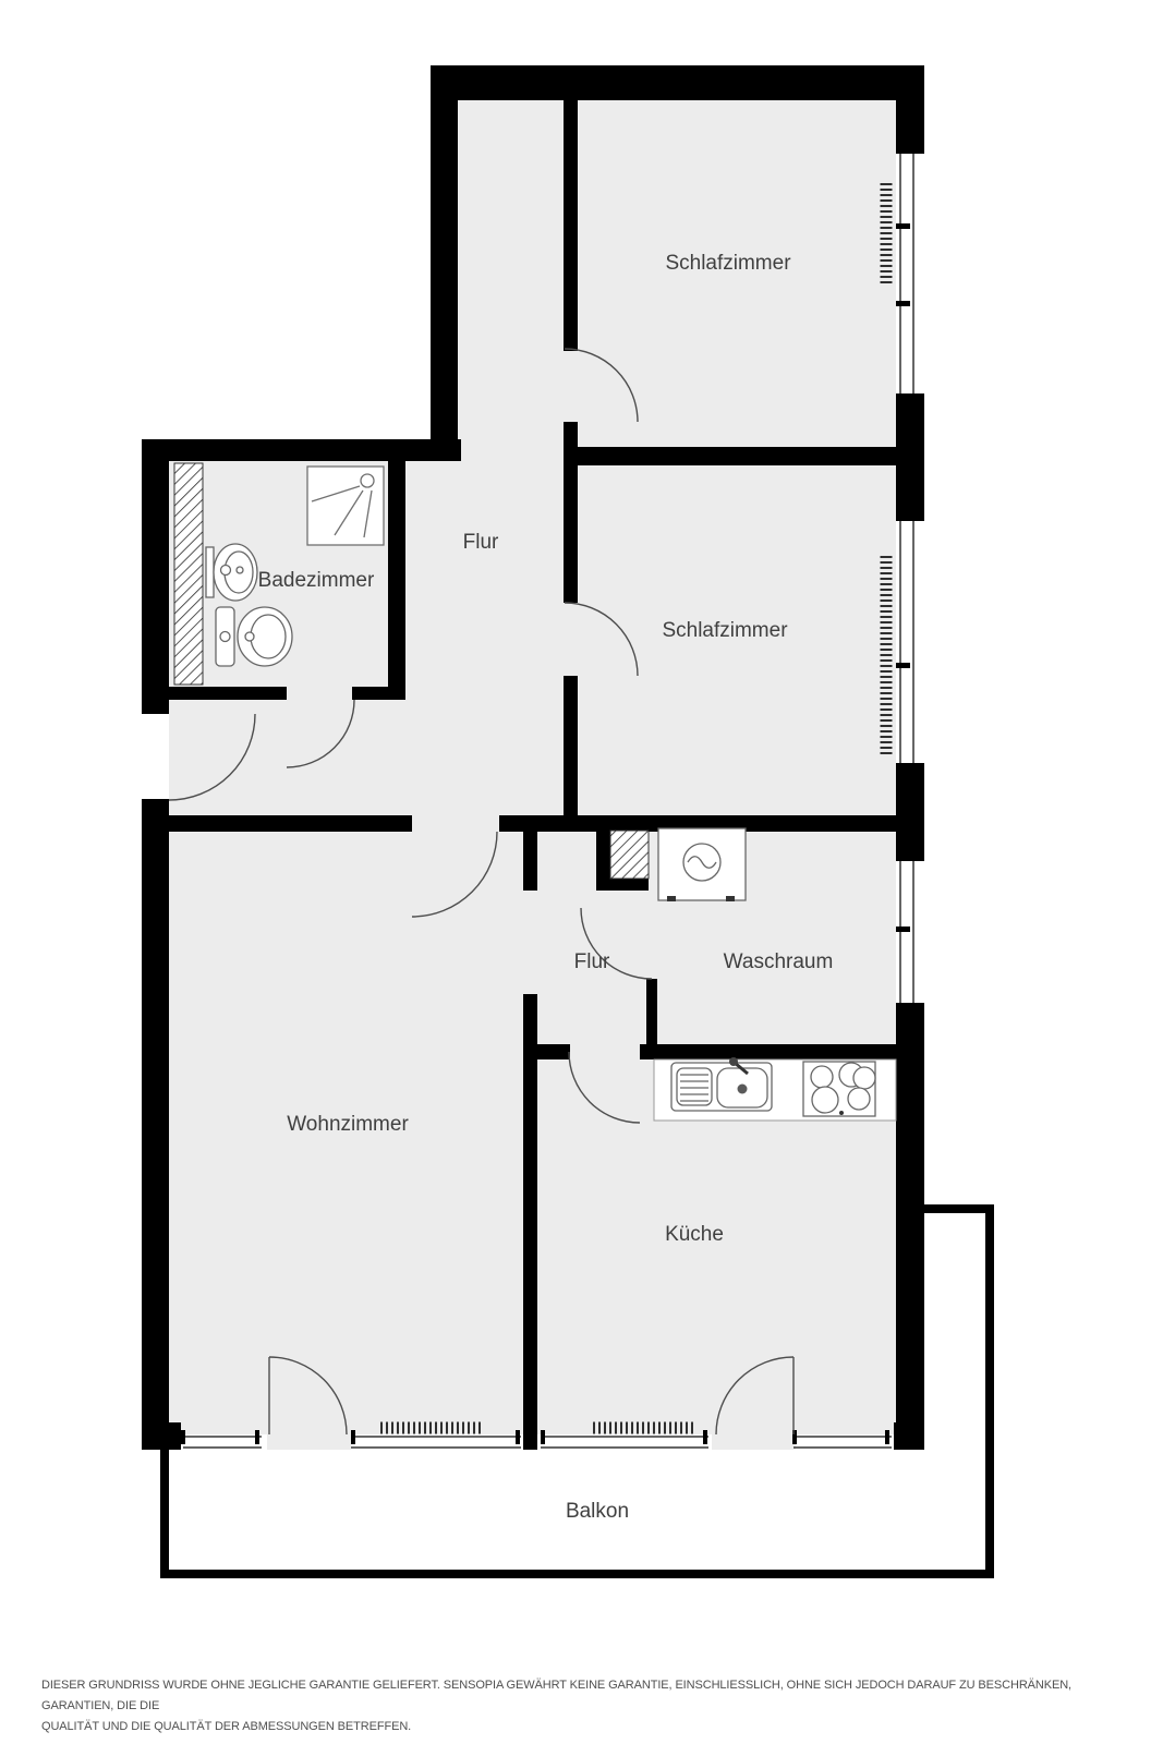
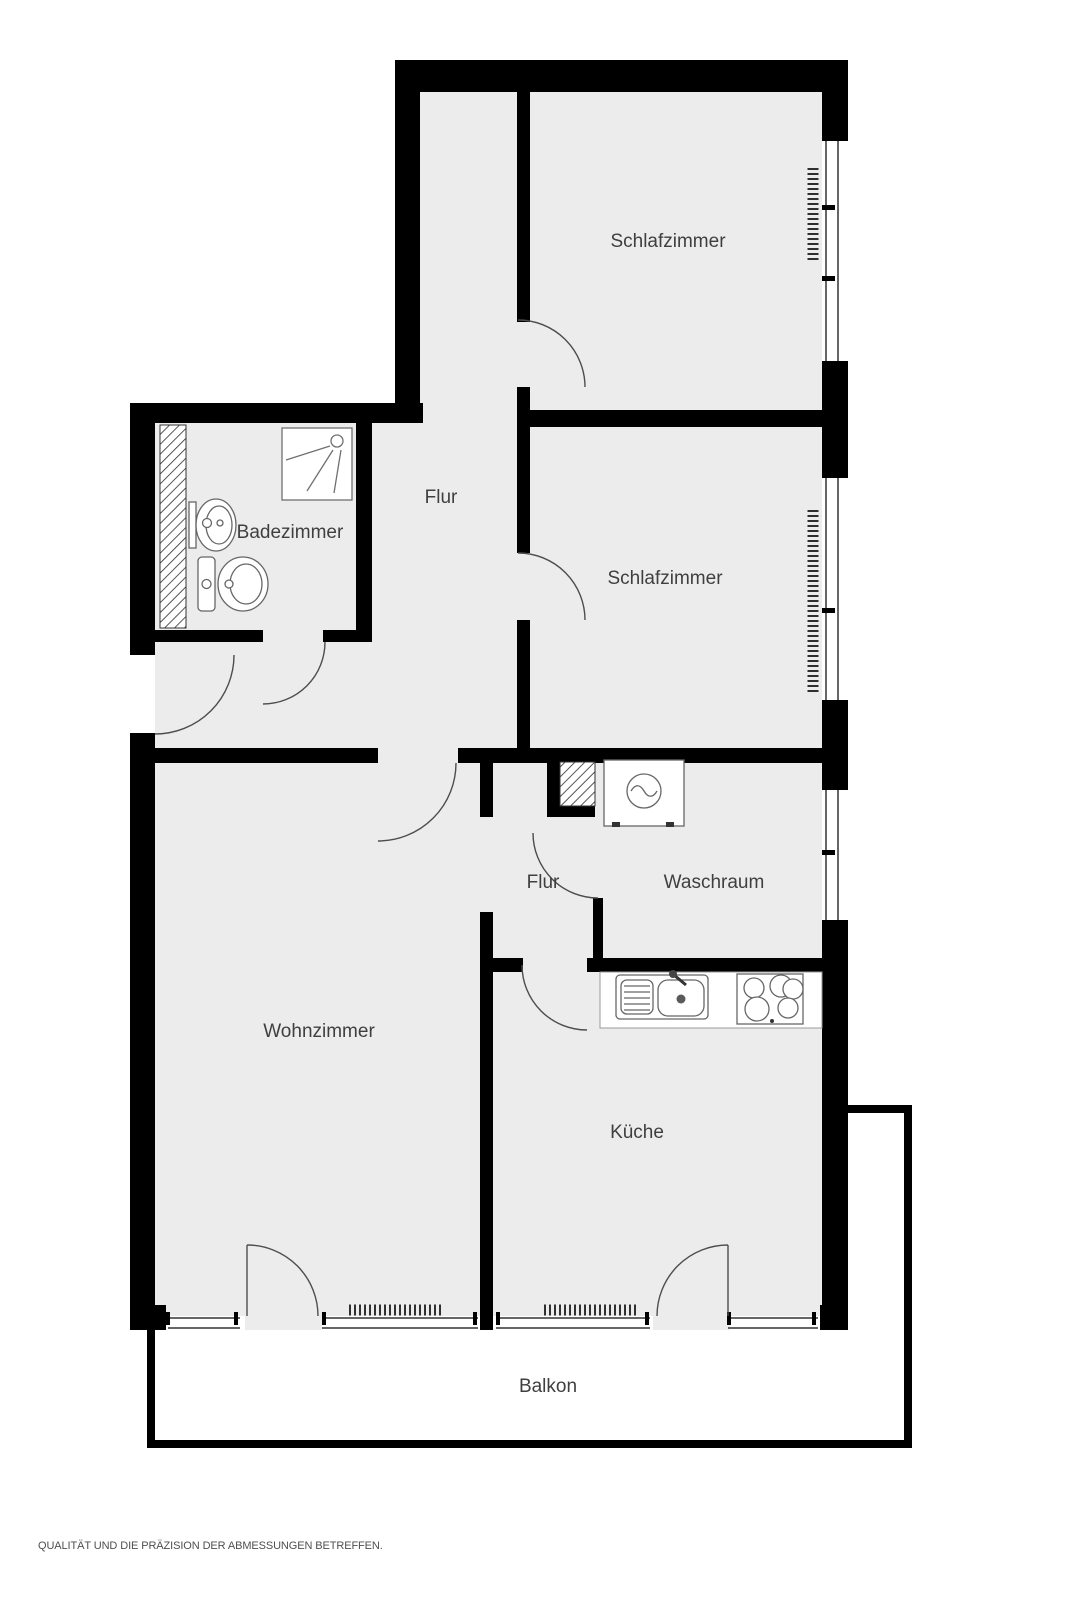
  Schlafzimmer
  Schlafzimmer
  Flur
  Badezimmer
  Flur
  Waschraum
  Wohnzimmer
  Küche
  Balkon
- DIESER GRUNDRISS WURDE OHNE JEGLICHE GARANTIE GELIEFERT. SENSOPIA GEWÄHRT KEINE GARANTIE, EINSCHLIESSLICH, OHNE SICH JEDOCH DARAUF ZU BESCHRÄNKEN, GARANTIEN, DIE DIE
- QUALITÄT UND DIE QUALITÄT DER ABMESSUNGEN BETREFFEN.
+ QUALITÄT UND DIE PRÄZISION DER ABMESSUNGEN BETREFFEN.
